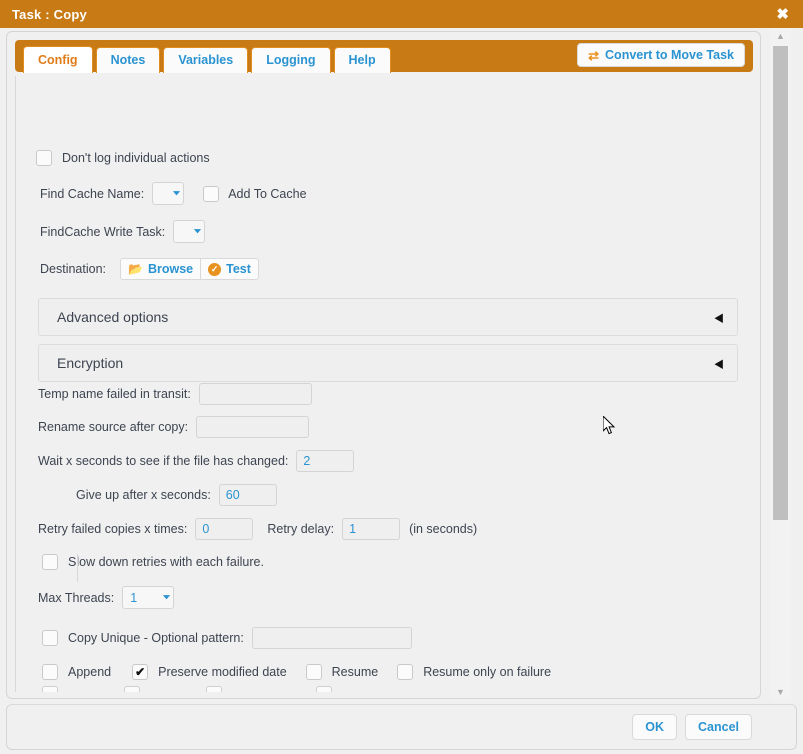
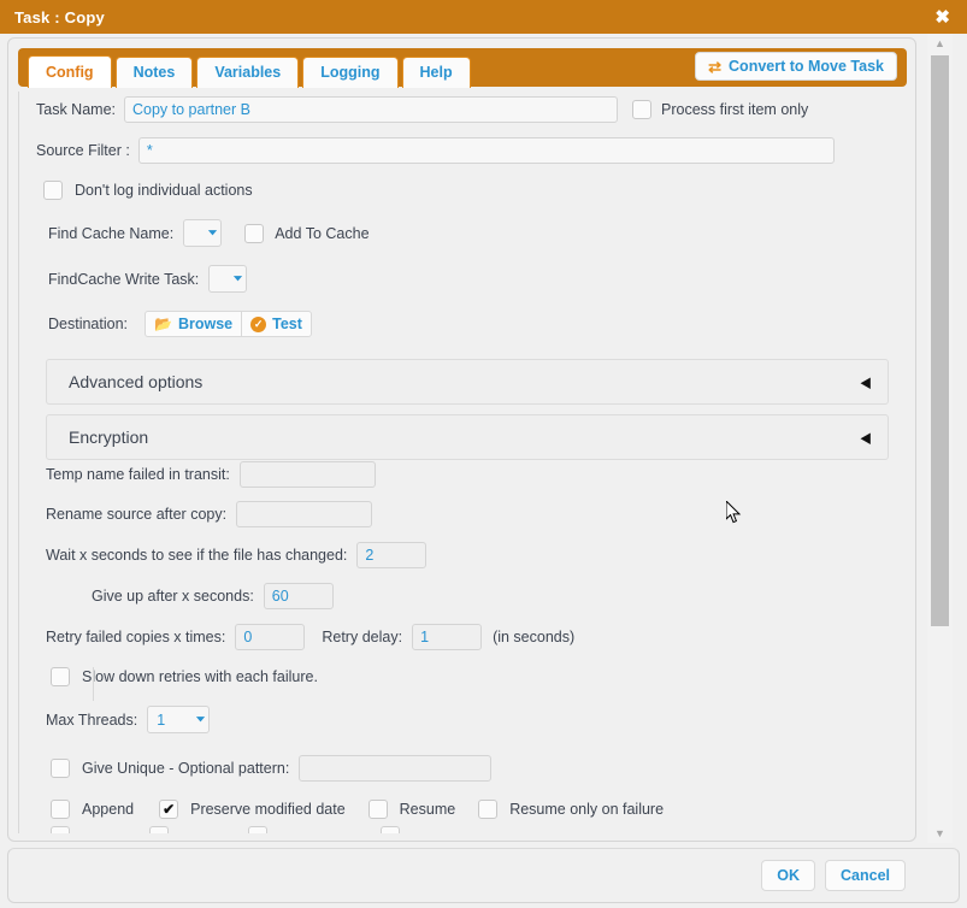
  Task : Copy
  ✖
  Config
  Notes
  Variables
  Logging
  Help
  ⇄
  Convert to Move Task
+ Task Name:
+ Copy to partner B
+ Process first item only
+ Source Filter :
+ *
  Don't log individual actions
  Find Cache Name:
  ▾
  Add To Cache
  FindCache Write Task:
  ▾
  Destination:
  📂
  Browse
  ✓
  Test
  Advanced options
  ◀
  Encryption
  ◀
  Temp name failed in transit:
  Rename source after copy:
  Wait x seconds to see if the file has changed:
  2
  Give up after x seconds:
  60
  Retry failed copies x times:
  0
  Retry delay:
  1
  (in seconds)
  Sow down retries with each failure.
  Max Threads:
  1
  ▾
- Copy Unique - Optional pattern:
+ Give Unique - Optional pattern:
  Append
  ✔
  Preserve modified date
  Resume
  Resume only on failure
  ▲
  ▼
  OK
  Cancel
